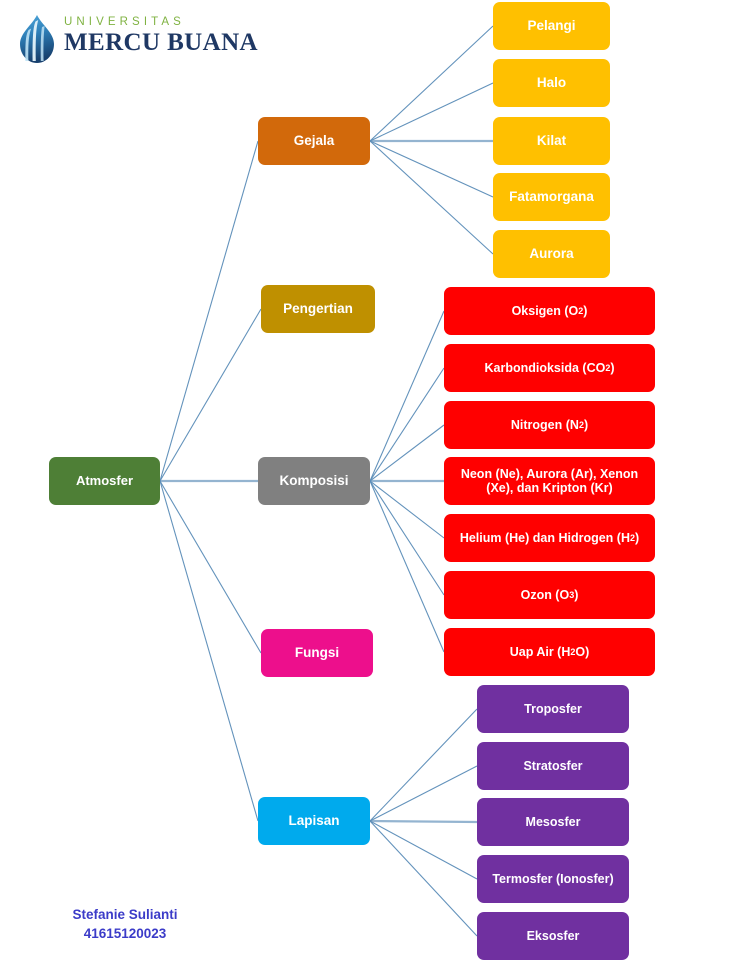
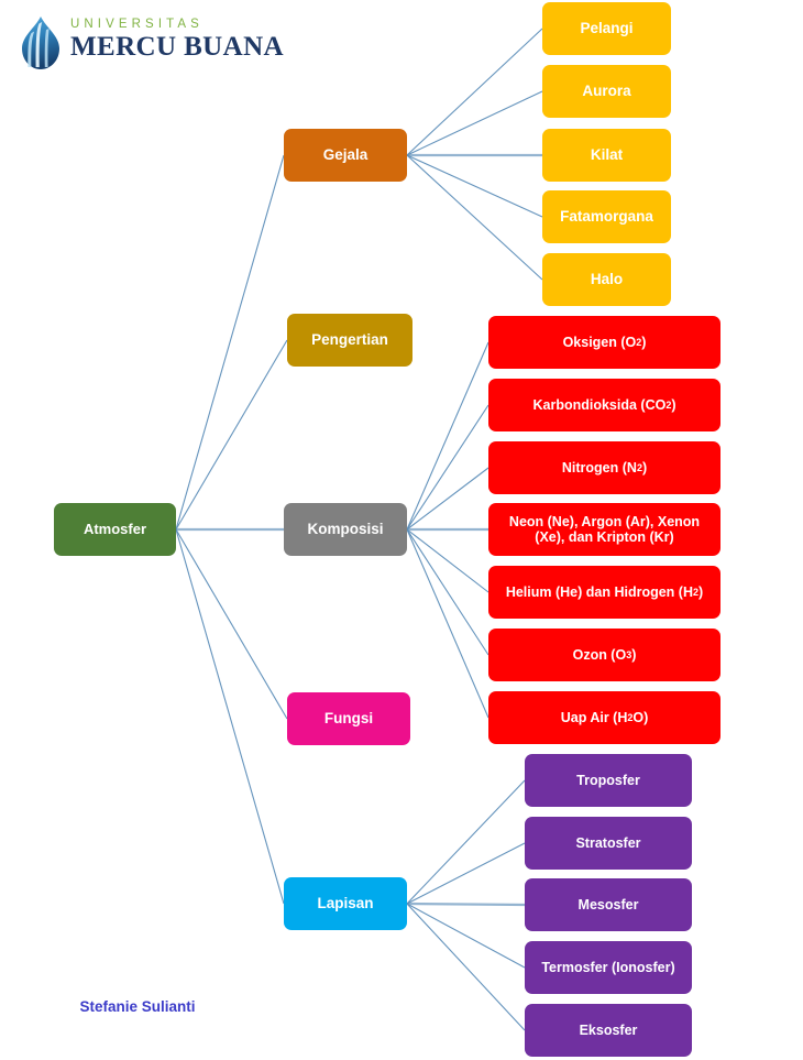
  UNIVERSITAS
  MERCU BUANA
  Atmosfer
  Gejala
  Pengertian
  Komposisi
  Fungsi
  Lapisan
  Pelangi
- Halo
+ Aurora
  Kilat
  Fatamorgana
- Aurora
+ Halo
  Oksigen (O
  2
  )
  Karbondioksida (CO
  2
  )
  Nitrogen (N
  2
  )
- Neon (Ne), Aurora (Ar), Xenon (Xe), dan Kripton (Kr)
+ Neon (Ne), Argon (Ar), Xenon (Xe), dan Kripton (Kr)
  Helium (He) dan Hidrogen (H
  2
  )
  Ozon (O
  3
  )
  Uap Air (H
  2
  O)
  Troposfer
  Stratosfer
  Mesosfer
  Termosfer (Ionosfer)
  Eksosfer
  Stefanie Sulianti
- 41615120023
